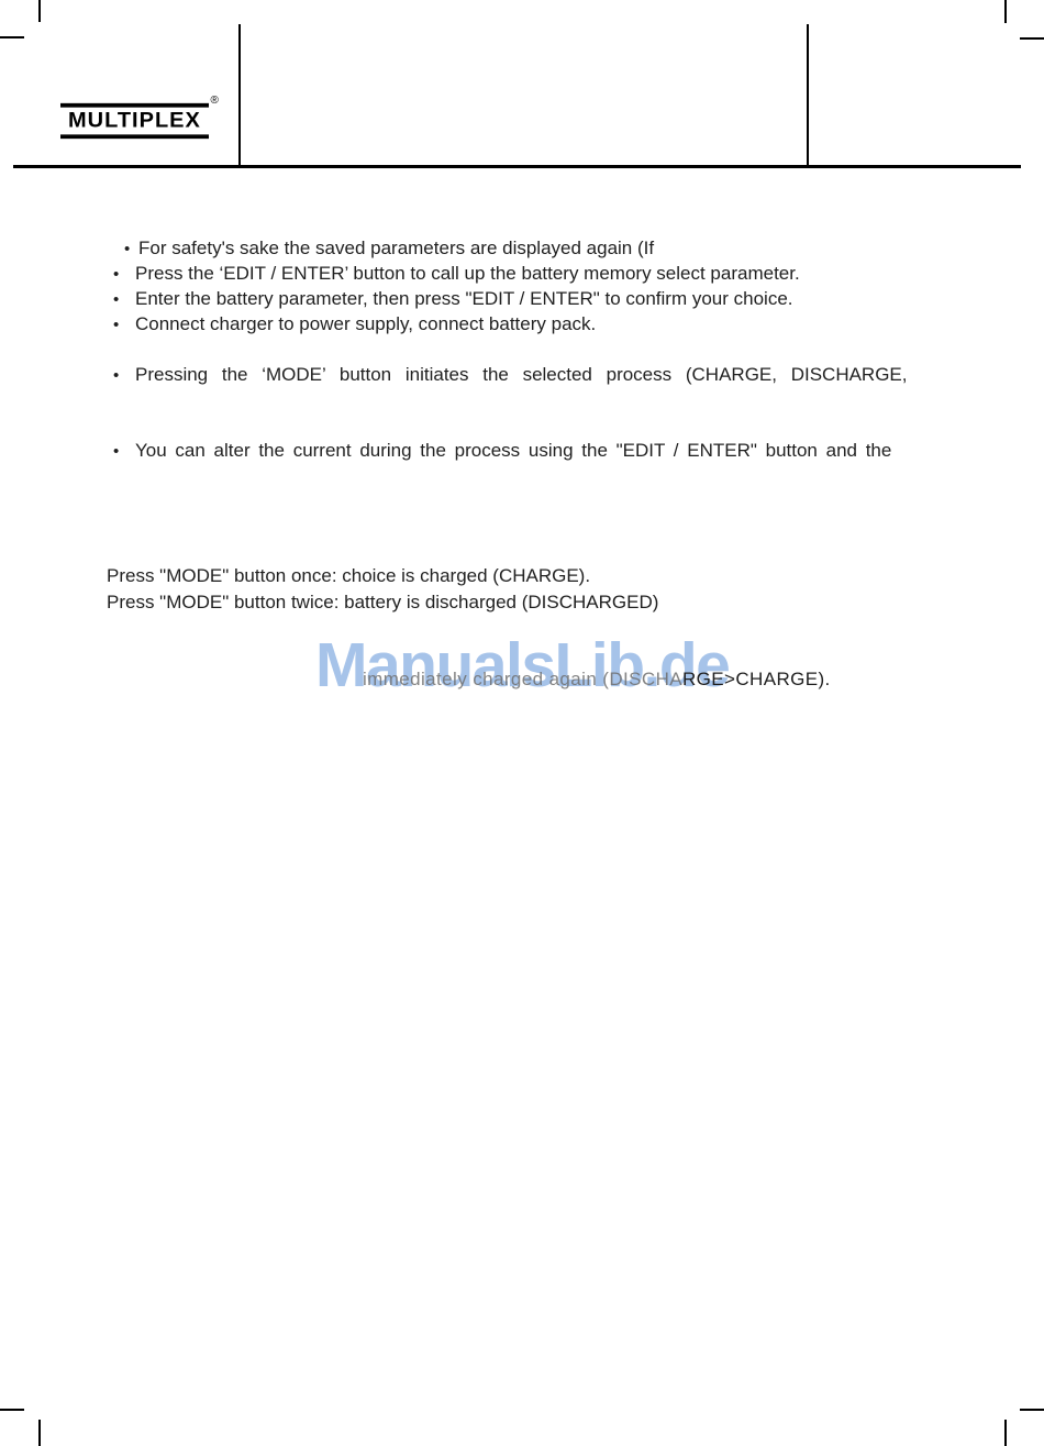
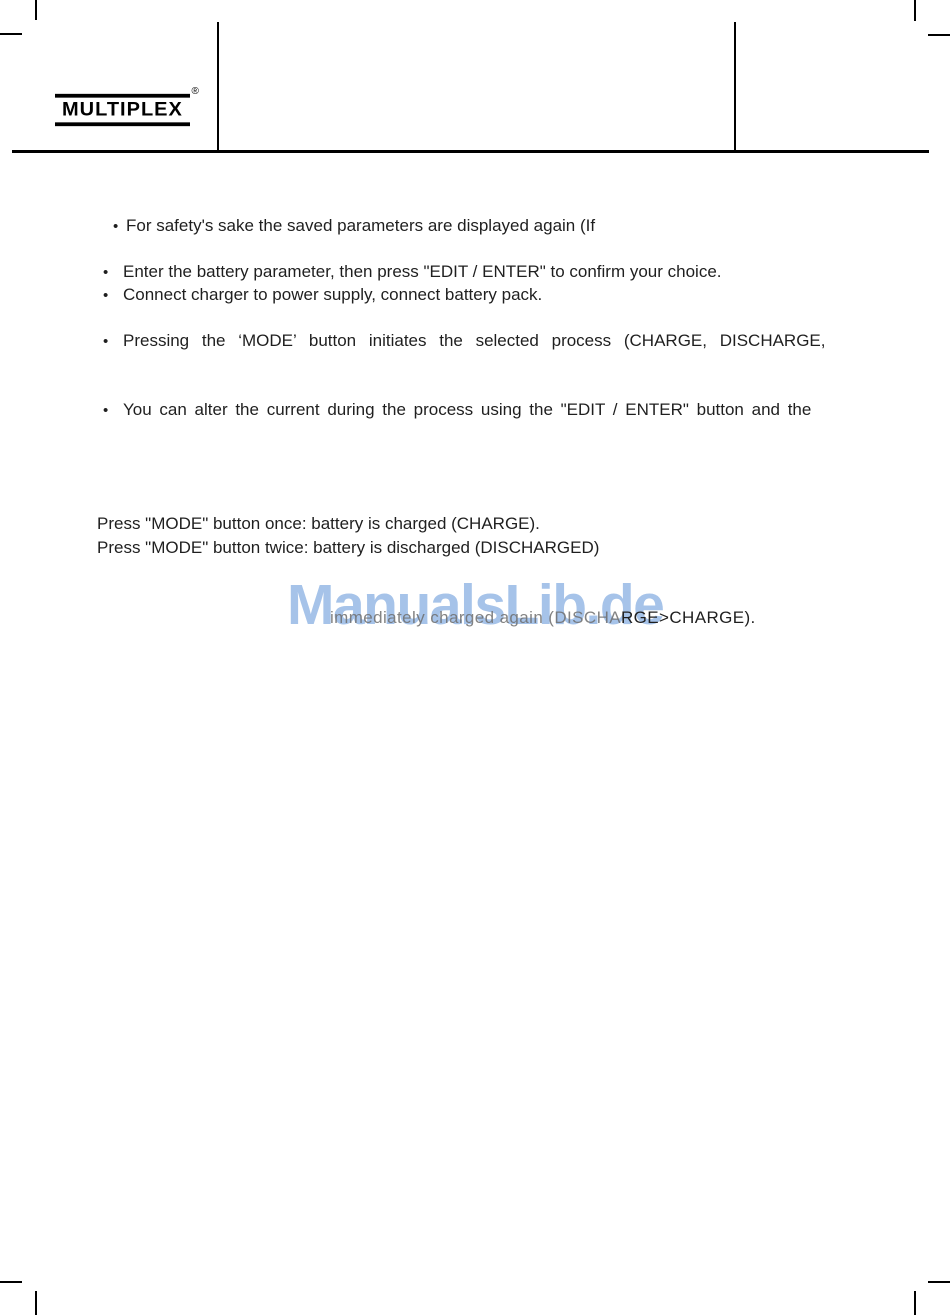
  MULTIPLEX
  ®
  • For safety's sake the saved parameters are displayed again (If
- • Press the ‘EDIT / ENTER’ button to call up the battery memory select parameter.
  • Enter the battery parameter, then press "EDIT / ENTER" to confirm your choice.
  • Connect charger to power supply, connect battery pack.
  • Pressing the ‘MODE’ button initiates the selected process (CHARGE, DISCHARGE,
  • You can alter the current during the process using the "EDIT / ENTER" button and the
- Press "MODE" button once: choice is charged (CHARGE).
+ Press "MODE" button once: battery is charged (CHARGE).
  Press "MODE" button twice: battery is discharged (DISCHARGED)
  ManualsLib.de
  immediately charged again (DISCHARGE>CHARGE).
